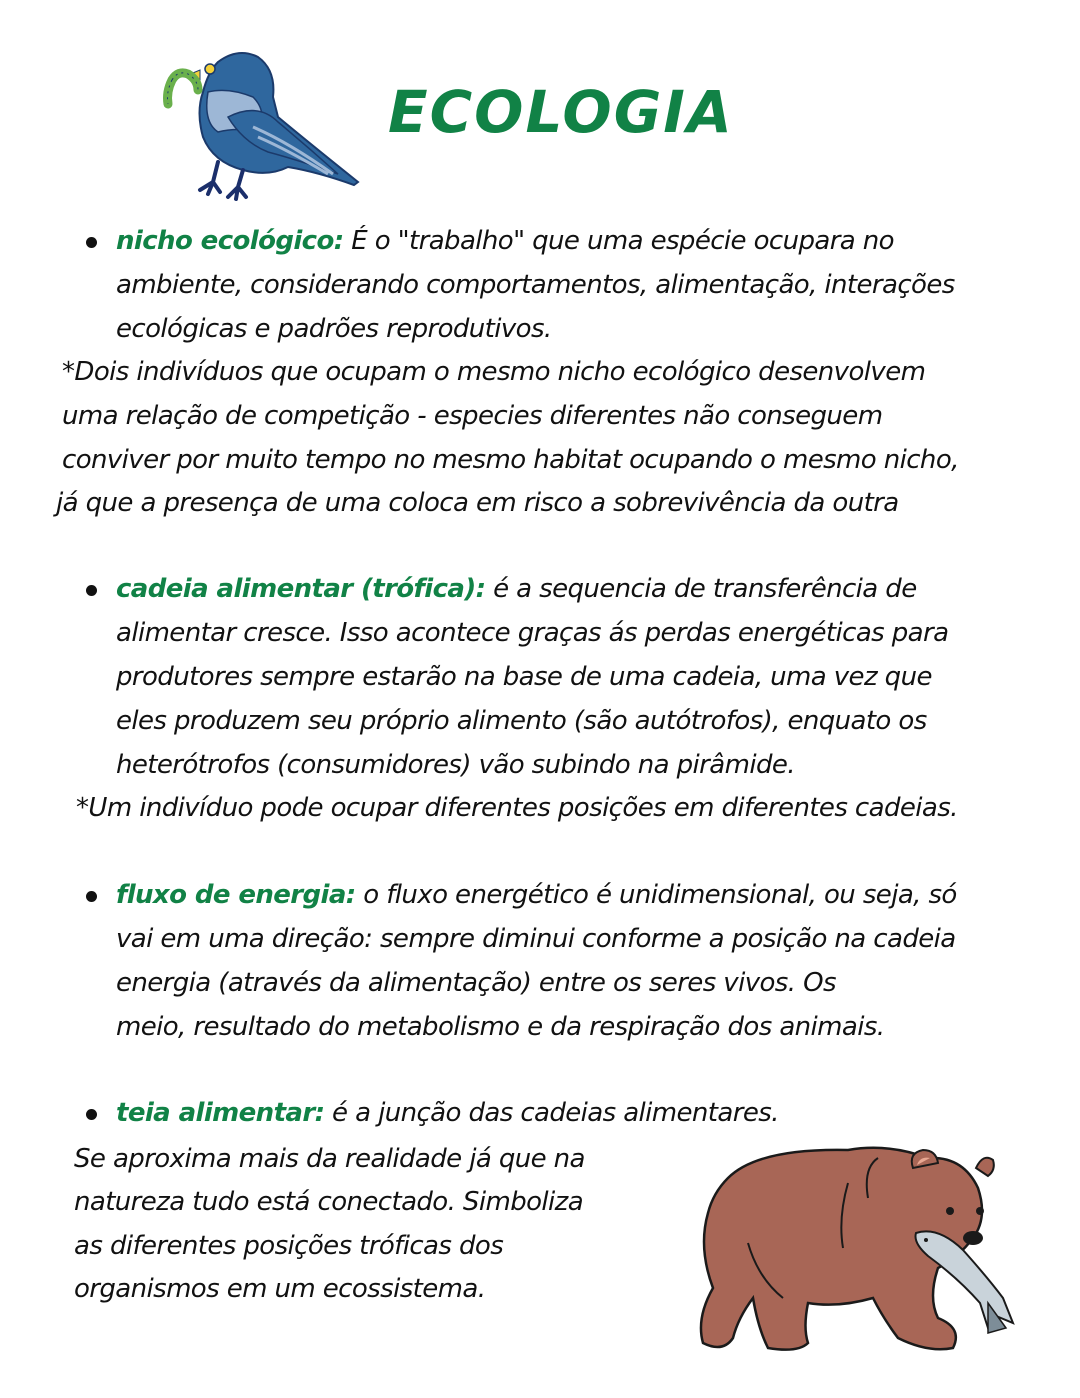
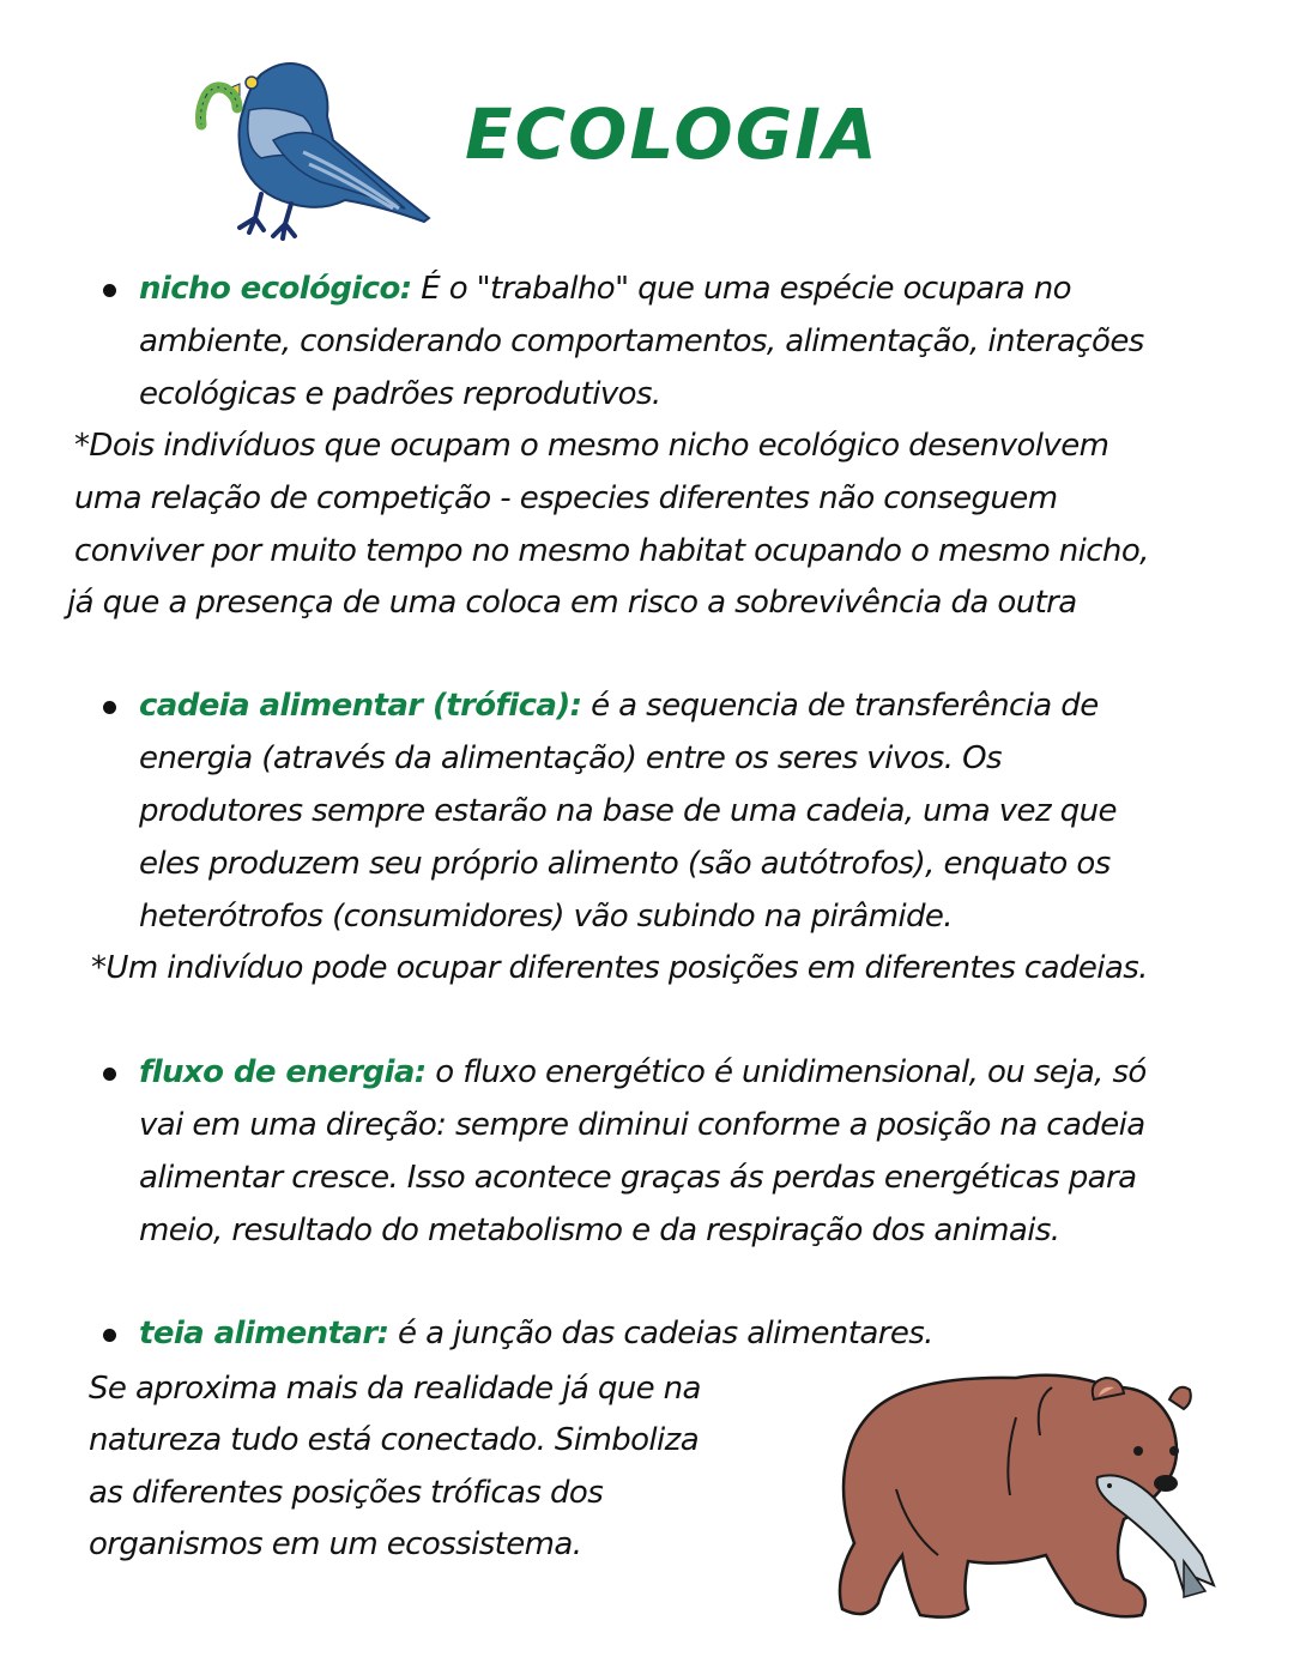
  ECOLOGIA
  nicho ecológico: É o "trabalho" que uma espécie ocupara no
  ambiente, considerando comportamentos, alimentação, interações
  ecológicas e padrões reprodutivos.
  *Dois indivíduos que ocupam o mesmo nicho ecológico desenvolvem
  uma relação de competição - especies diferentes não conseguem
  conviver por muito tempo no mesmo habitat ocupando o mesmo nicho,
  já que a presença de uma coloca em risco a sobrevivência da outra
  cadeia alimentar (trófica): é a sequencia de transferência de
- alimentar cresce. Isso acontece graças ás perdas energéticas para
+ energia (através da alimentação) entre os seres vivos. Os
  produtores sempre estarão na base de uma cadeia, uma vez que
  eles produzem seu próprio alimento (são autótrofos), enquato os
  heterótrofos (consumidores) vão subindo na pirâmide.
  *Um indivíduo pode ocupar diferentes posições em diferentes cadeias.
  fluxo de energia: o fluxo energético é unidimensional, ou seja, só
  vai em uma direção: sempre diminui conforme a posição na cadeia
- energia (através da alimentação) entre os seres vivos. Os
+ alimentar cresce. Isso acontece graças ás perdas energéticas para
  meio, resultado do metabolismo e da respiração dos animais.
  teia alimentar: é a junção das cadeias alimentares.
  Se aproxima mais da realidade já que na
  natureza tudo está conectado. Simboliza
  as diferentes posições tróficas dos
  organismos em um ecossistema.
